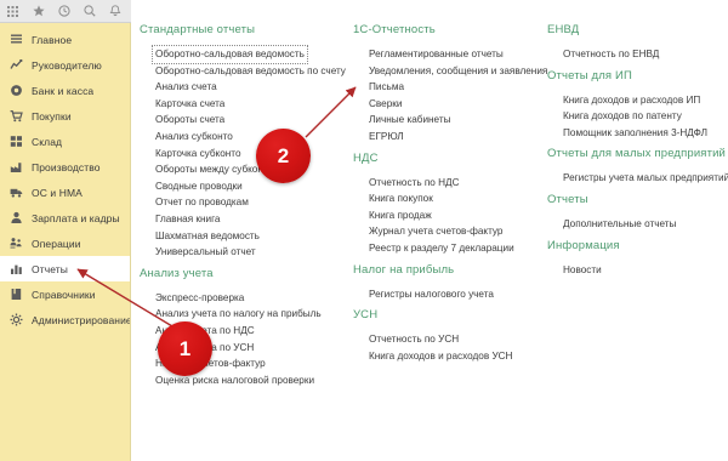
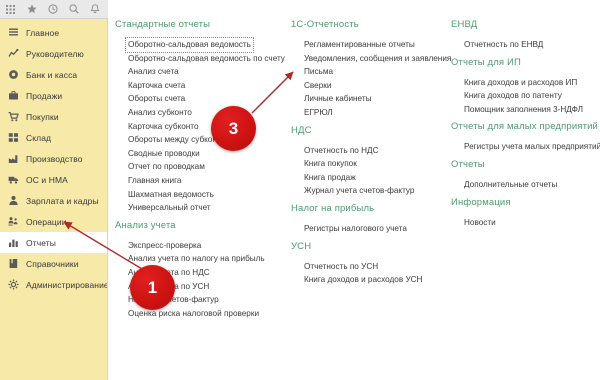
  Главное
  Руководителю
  Банк и касса
+ Продажи
  Покупки
  Склад
  Производство
  ОС и НМА
  Зарплата и кадры
  Операции
  Отчеты
  Справочники
  Администрирование
  Стандартные отчеты
  Оборотно-сальдовая ведомость
  Оборотно-сальдовая ведомость по счету
  Анализ счета
  Карточка счета
  Обороты счета
  Анализ субконто
  Карточка субконто
  Обороты между субко
  Сводные проводки
  Отчет по проводкам
  Главная книга
  Шахматная ведомость
  Универсальный отчет
  Анализ учета
  Экспресс-проверка
  Анализ учета по налогу на прибыль
  Оценка риска налоговой проверки
  1С-Отчетность
  Регламентированные отчеты
  Уведомления, сообщения и заявления
  Письма
  Сверки
  Личные кабинеты
  ЕГРЮЛ
  НДС
  Отчетность по НДС
  Книга покупок
  Книга продаж
  Журнал учета счетов-фактур
- Реестр к разделу 7 декларации
  Налог на прибыль
  Регистры налогового учета
  УСН
  Отчетность по УСН
  Книга доходов и расходов УСН
  ЕНВД
  Отчетность по ЕНВД
  Отчеты для ИП
  Книга доходов и расходов ИП
  Книга доходов по патенту
  Помощник заполнения 3-НДФЛ
  Отчеты для малых предприятий
  Регистры учета малых предприятий
  Отчеты
  Дополнительные отчеты
  Информация
  Новости
  1
- 2
+ 3
